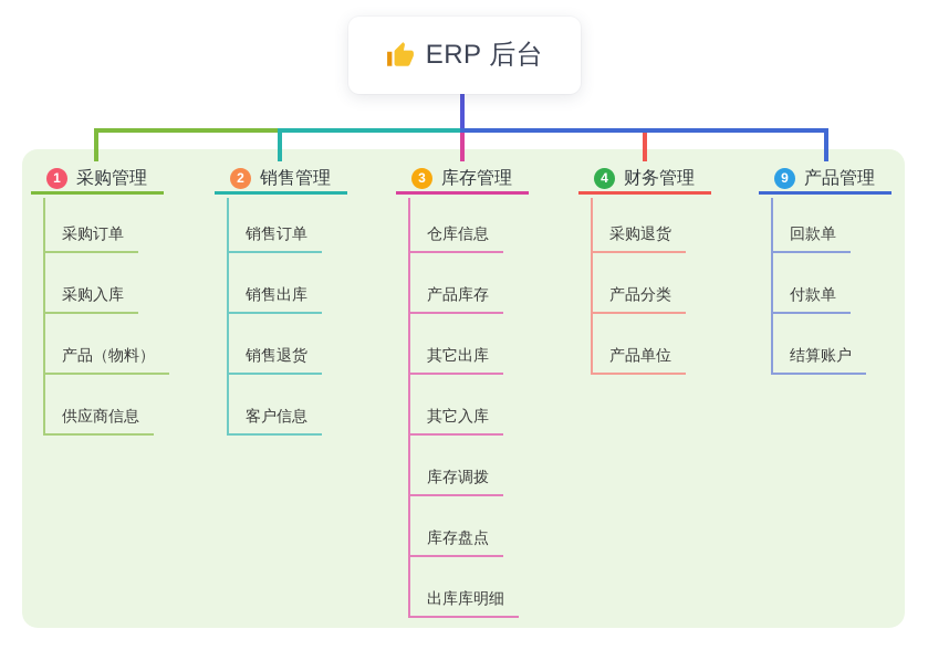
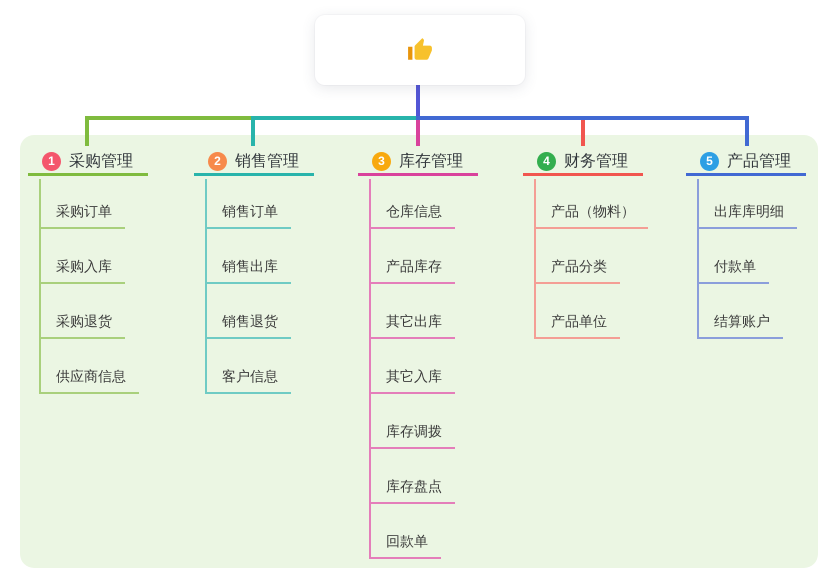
  1
  采购管理
  采购订单
  采购入库
- 产品（物料）
+ 采购退货
  供应商信息
  2
  销售管理
  销售订单
  销售出库
  销售退货
  客户信息
  3
  库存管理
  仓库信息
  产品库存
  其它出库
  其它入库
  库存调拨
  库存盘点
- 出库库明细
+ 回款单
  4
  财务管理
- 采购退货
+ 产品（物料）
  产品分类
  产品单位
- 9
+ 5
  产品管理
- 回款单
+ 出库库明细
  付款单
  结算账户
- ERP 后台
